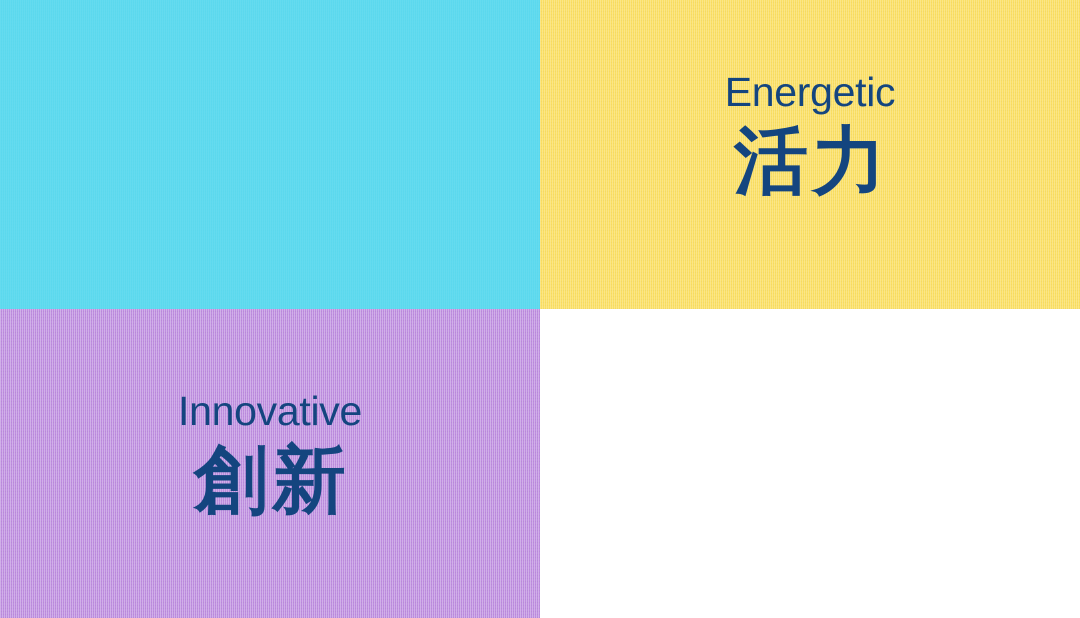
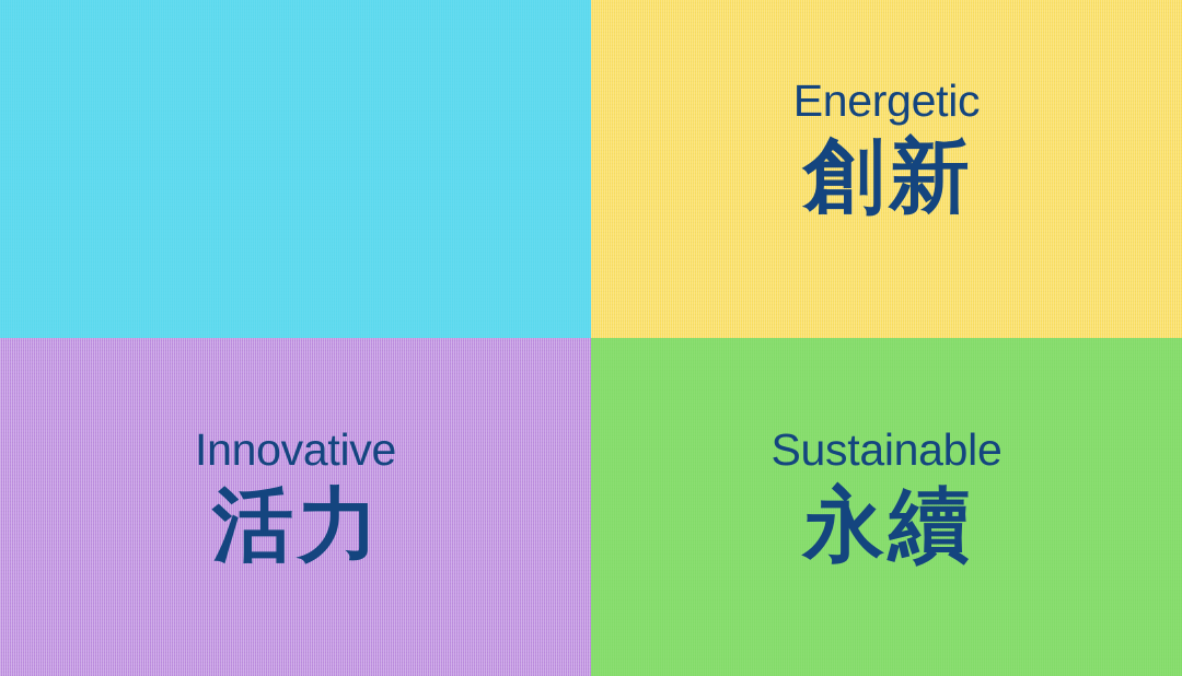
  Energetic
- 活力
+ 創新
  Innovative
- 創新
+ 活力
+ Sustainable
+ 永續
